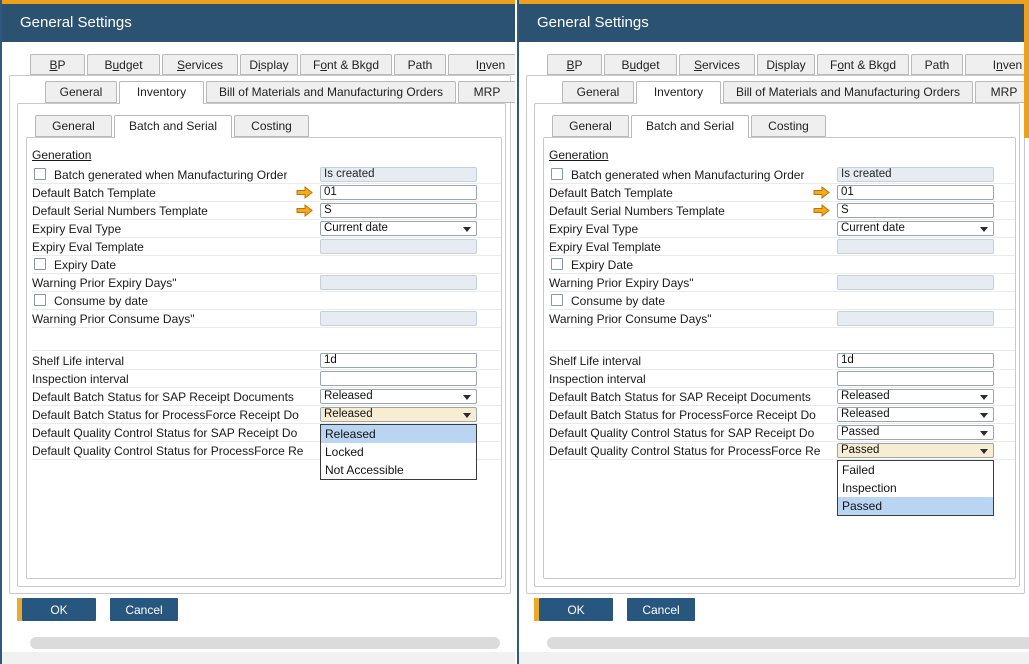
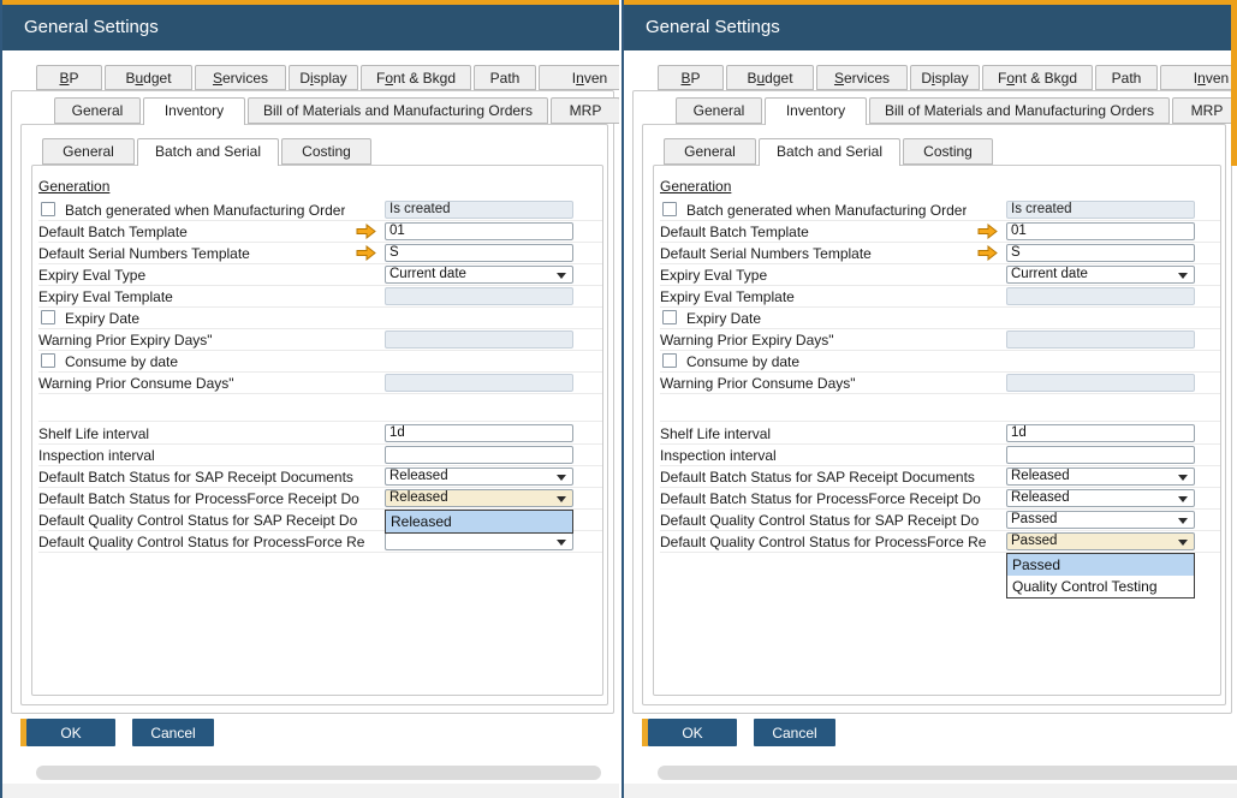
  General Settings
  BP
  Budget
  Services
  Display
  Font & Bkgd
  Path
  Inven
  General
  Inventory
  Bill of Materials and Manufacturing Orders
  MRP
  General
  Batch and Serial
  Costing
  Generation
  Batch generated when Manufacturing Order
  Is created
  Default Batch Template
  01
  Default Serial Numbers Template
  S
  Expiry Eval Type
  Current date
  Expiry Eval Template
  Expiry Date
  Warning Prior Expiry Days"
  Consume by date
  Warning Prior Consume Days"
  Shelf Life interval
  1d
  Inspection interval
  Default Batch Status for SAP Receipt Documents
  Released
  Default Batch Status for ProcessForce Receipt Do
  Released
  Default Quality Control Status for SAP Receipt Do
  Default Quality Control Status for ProcessForce Re
  Released
- Locked
- Not Accessible
  OK
  Cancel
  General Settings
  BP
  Budget
  Services
  Display
  Font & Bkgd
  Path
  Inven
  General
  Inventory
  Bill of Materials and Manufacturing Orders
  MRP
  General
  Batch and Serial
  Costing
  Generation
  Batch generated when Manufacturing Order
  Is created
  Default Batch Template
  01
  Default Serial Numbers Template
  S
  Expiry Eval Type
  Current date
  Expiry Eval Template
  Expiry Date
  Warning Prior Expiry Days"
  Consume by date
  Warning Prior Consume Days"
  Shelf Life interval
  1d
  Inspection interval
  Default Batch Status for SAP Receipt Documents
  Released
  Default Batch Status for ProcessForce Receipt Do
  Released
  Default Quality Control Status for SAP Receipt Do
  Passed
  Default Quality Control Status for ProcessForce Re
  Passed
- Failed
- Inspection
  Passed
+ Quality Control Testing
  OK
  Cancel
